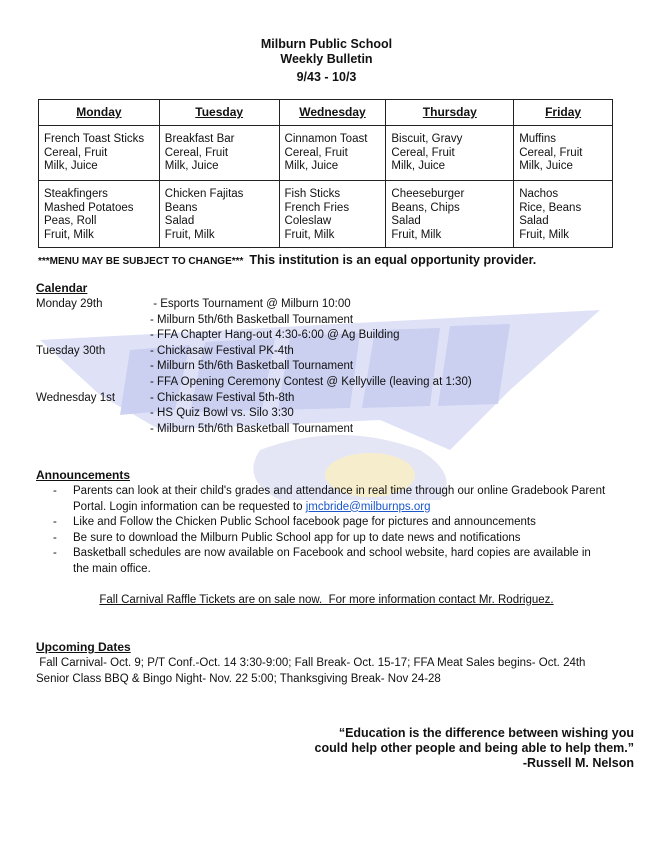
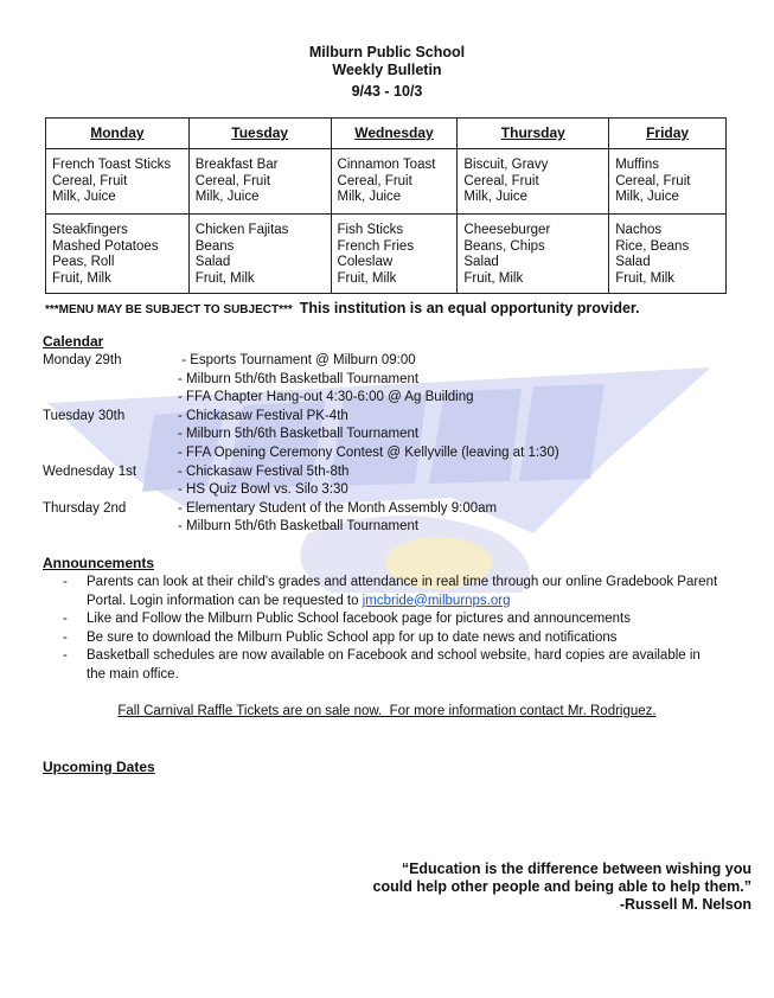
  Milburn Public School
  Weekly Bulletin
  9/43 - 10/3
  Monday	Tuesday	Wednesday	Thursday	Friday
  French Toast SticksCereal, FruitMilk, Juice	Breakfast BarCereal, FruitMilk, Juice	Cinnamon ToastCereal, FruitMilk, Juice	Biscuit, GravyCereal, FruitMilk, Juice	MuffinsCereal, FruitMilk, Juice
  SteakfingersMashed PotatoesPeas, RollFruit, Milk	Chicken FajitasBeansSaladFruit, Milk	Fish SticksFrench FriesColeslawFruit, Milk	CheeseburgerBeans, ChipsSaladFruit, Milk	NachosRice, BeansSaladFruit, Milk
- ***MENU MAY BE SUBJECT TO CHANGE*** This institution is an equal opportunity provider.
+ ***MENU MAY BE SUBJECT TO SUBJECT*** This institution is an equal opportunity provider.
  Calendar
  Monday 29th
- - Esports Tournament @ Milburn 10:00
+ - Esports Tournament @ Milburn 09:00
  - Milburn 5th/6th Basketball Tournament
  - FFA Chapter Hang-out 4:30-6:00 @ Ag Building
  Tuesday 30th
  - Chickasaw Festival PK-4th
  - Milburn 5th/6th Basketball Tournament
  - FFA Opening Ceremony Contest @ Kellyville (leaving at 1:30)
  Wednesday 1st
  - Chickasaw Festival 5th-8th
  - HS Quiz Bowl vs. Silo 3:30
+ Thursday 2nd
+ - Elementary Student of the Month Assembly 9:00am
  - Milburn 5th/6th Basketball Tournament
  Announcements
  -
  Parents can look at their child's grades and attendance in real time through our online Gradebook Parent Portal. Login information can be requested to jmcbride@milburnps.org
  -
- Like and Follow the Chicken Public School facebook page for pictures and announcements
+ Like and Follow the Milburn Public School facebook page for pictures and announcements
  -
  Be sure to download the Milburn Public School app for up to date news and notifications
  -
  Basketball schedules are now available on Facebook and school website, hard copies are available in the main office.
  Fall Carnival Raffle Tickets are on sale now. For more information contact Mr. Rodriguez.
  Upcoming Dates
- Fall Carnival- Oct. 9; P/T Conf.-Oct. 14 3:30-9:00; Fall Break- Oct. 15-17; FFA Meat Sales begins- Oct. 24th
- Senior Class BBQ & Bingo Night- Nov. 22 5:00; Thanksgiving Break- Nov 24-28
  “Education is the difference between wishing you
  could help other people and being able to help them.”
  -Russell M. Nelson
